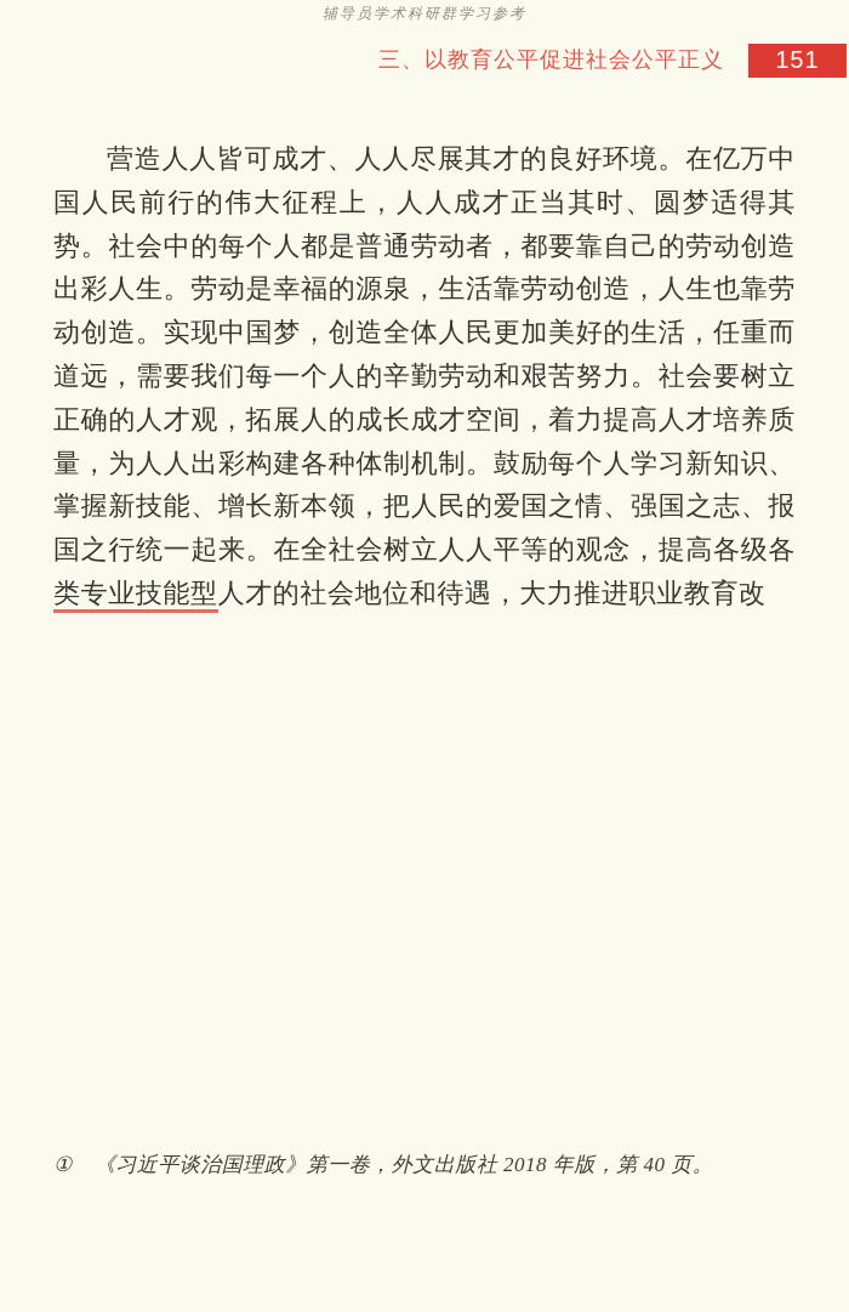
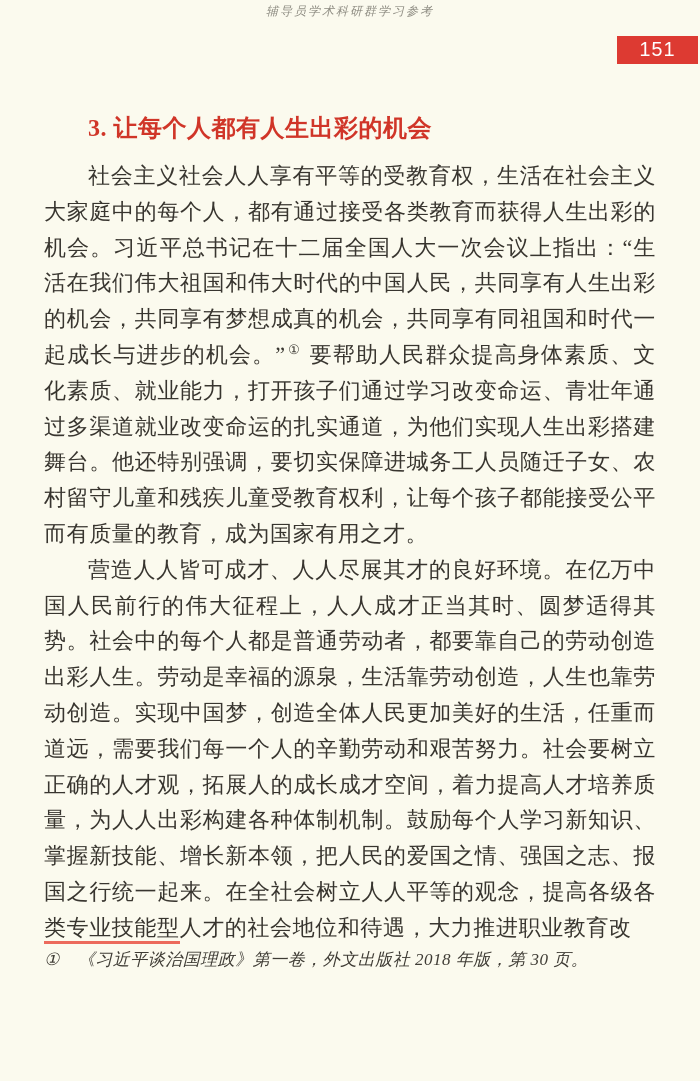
  辅导员学术科研群学习参考
- 三、以教育公平促进社会公平正义
  151
+ 3. 让每个人都有人生出彩的机会
+ 社会主义社会人人享有平等的受教育权，生活在社会主义大家庭中的每个人，都有通过接受各类教育而获得人生出彩的机会。习近平总书记在十二届全国人大一次会议上指出：“生活在我们伟大祖国和伟大时代的中国人民，共同享有人生出彩的机会，共同享有梦想成真的机会，共同享有同祖国和时代一起成长与进步的机会。” ① 要帮助人民群众提高身体素质、文化素质、就业能力，打开孩子们通过学习改变命运、青壮年通过多渠道就业改变命运的扎实通道，为他们实现人生出彩搭建舞台。他还特别强调，要切实保障进城务工人员随迁子女、农村留守儿童和残疾儿童受教育权利，让每个孩子都能接受公平而有质量的教育，成为国家有用之才。
  营造人人皆可成才、人人尽展其才的良好环境。在亿万中国人民前行的伟大征程上，人人成才正当其时、圆梦适得其势。社会中的每个人都是普通劳动者，都要靠自己的劳动创造出彩人生。劳动是幸福的源泉，生活靠劳动创造，人生也靠劳动创造。实现中国梦，创造全体人民更加美好的生活，任重而道远，需要我们每一个人的辛勤劳动和艰苦努力。社会要树立正确的人才观，拓展人的成长成才空间，着力提高人才培养质量，为人人出彩构建各种体制机制。鼓励每个人学习新知识、掌握新技能、增长新本领，把人民的爱国之情、强国之志、报国之行统一起来。在全社会树立人人平等的观念，提高各级各类专业技能型人才的社会地位和待遇，大力推进职业教育改
- ① 《习近平谈治国理政》第一卷，外文出版社 2018 年版，第 40 页。
+ ① 《习近平谈治国理政》第一卷，外文出版社 2018 年版，第 30 页。
